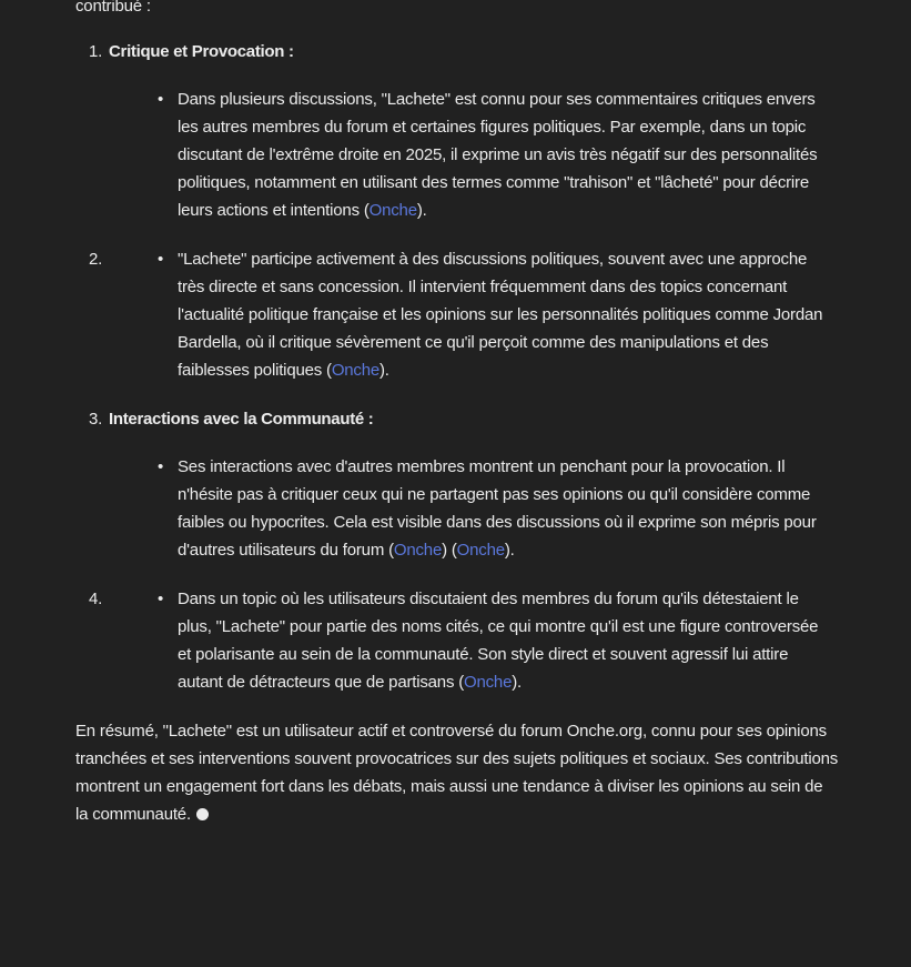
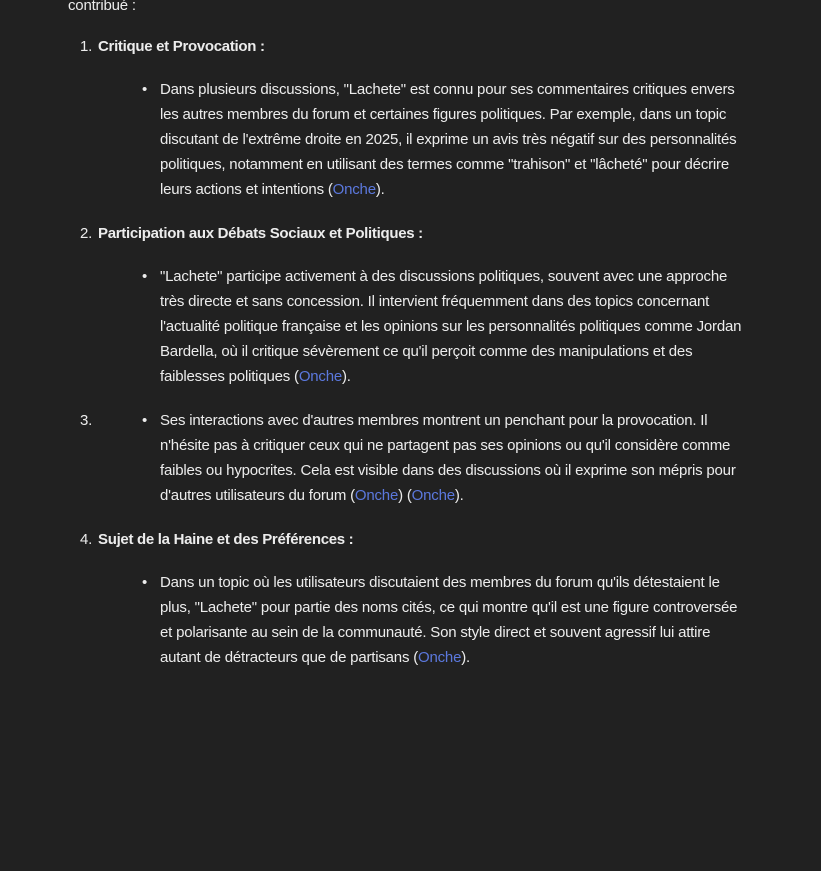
  contribué :
  1.
  Critique et Provocation :
  •
  Dans plusieurs discussions, "Lachete" est connu pour ses commentaires critiques envers les autres membres du forum et certaines figures politiques. Par exemple, dans un topic discutant de l'extrême droite en 2025, il exprime un avis très négatif sur des personnalités politiques, notamment en utilisant des termes comme "trahison" et "lâcheté" pour décrire leurs actions et intentions (Onche).
  2.
+ Participation aux Débats Sociaux et Politiques :
  •
  "Lachete" participe activement à des discussions politiques, souvent avec une approche très directe et sans concession. Il intervient fréquemment dans des topics concernant l'actualité politique française et les opinions sur les personnalités politiques comme Jordan Bardella, où il critique sévèrement ce qu'il perçoit comme des manipulations et des faiblesses politiques (Onche).
  3.
- Interactions avec la Communauté :
  •
  Ses interactions avec d'autres membres montrent un penchant pour la provocation. Il n'hésite pas à critiquer ceux qui ne partagent pas ses opinions ou qu'il considère comme faibles ou hypocrites. Cela est visible dans des discussions où il exprime son mépris pour d'autres utilisateurs du forum (Onche) (Onche).
  4.
+ Sujet de la Haine et des Préférences :
  •
  Dans un topic où les utilisateurs discutaient des membres du forum qu'ils détestaient le plus, "Lachete" pour partie des noms cités, ce qui montre qu'il est une figure controversée et polarisante au sein de la communauté. Son style direct et souvent agressif lui attire autant de détracteurs que de partisans (Onche).
- En résumé, "Lachete" est un utilisateur actif et controversé du forum Onche.org, connu pour ses opinions tranchées et ses interventions souvent provocatrices sur des sujets politiques et sociaux. Ses contributions montrent un engagement fort dans les débats, mais aussi une tendance à diviser les opinions au sein de la communauté.
